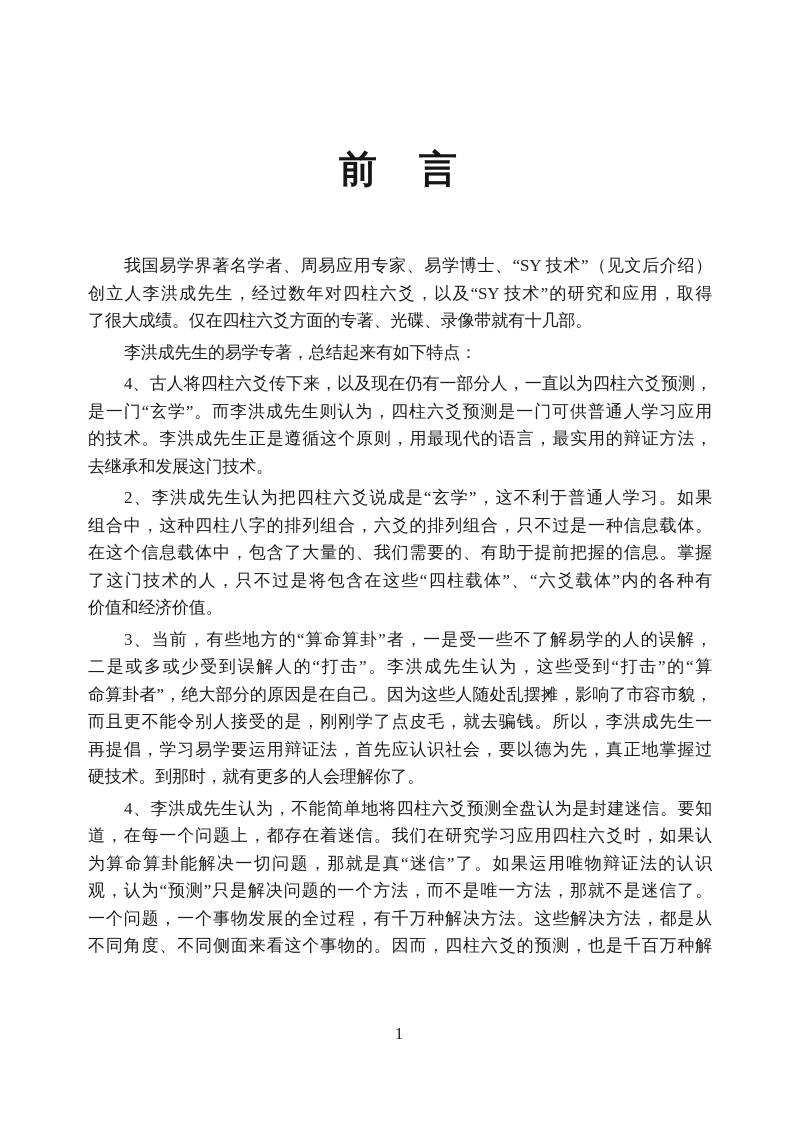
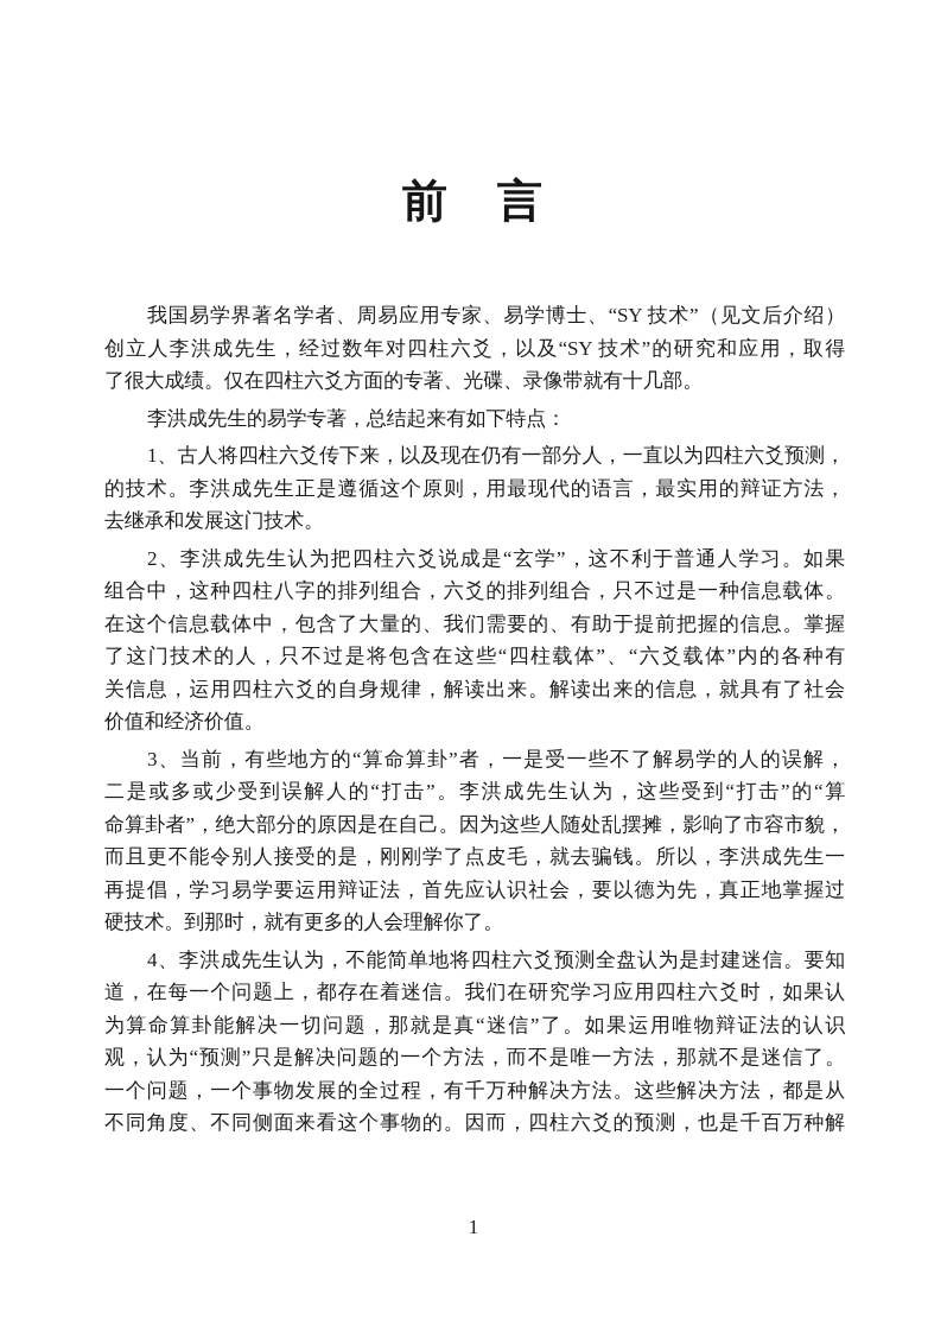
  前 言
  我国易学界著名学者、周易应用专家、易学博士、“SY 技术”（见文后介绍）
  创立人李洪成先生，经过数年对四柱六爻，以及“SY 技术”的研究和应用，取得
  了很大成绩。仅在四柱六爻方面的专著、光碟、录像带就有十几部。
  李洪成先生的易学专著，总结起来有如下特点：
- 4、古人将四柱六爻传下来，以及现在仍有一部分人，一直以为四柱六爻预测，
+ 1、古人将四柱六爻传下来，以及现在仍有一部分人，一直以为四柱六爻预测，
- 是一门“玄学”。而李洪成先生则认为，四柱六爻预测是一门可供普通人学习应用
  的技术。李洪成先生正是遵循这个原则，用最现代的语言，最实用的辩证方法，
  去继承和发展这门技术。
  2、李洪成先生认为把四柱六爻说成是“玄学”，这不利于普通人学习。如果
  组合中，这种四柱八字的排列组合，六爻的排列组合，只不过是一种信息载体。
  在这个信息载体中，包含了大量的、我们需要的、有助于提前把握的信息。掌握
  了这门技术的人，只不过是将包含在这些“四柱载体”、“六爻载体”内的各种有
+ 关信息，运用四柱六爻的自身规律，解读出来。解读出来的信息，就具有了社会
  价值和经济价值。
  3、当前，有些地方的“算命算卦”者，一是受一些不了解易学的人的误解，
  二是或多或少受到误解人的“打击”。李洪成先生认为，这些受到“打击”的“算
  命算卦者”，绝大部分的原因是在自己。因为这些人随处乱摆摊，影响了市容市貌，
  而且更不能令别人接受的是，刚刚学了点皮毛，就去骗钱。所以，李洪成先生一
  再提倡，学习易学要运用辩证法，首先应认识社会，要以德为先，真正地掌握过
  硬技术。到那时，就有更多的人会理解你了。
  4、李洪成先生认为，不能简单地将四柱六爻预测全盘认为是封建迷信。要知
  道，在每一个问题上，都存在着迷信。我们在研究学习应用四柱六爻时，如果认
  为算命算卦能解决一切问题，那就是真“迷信”了。如果运用唯物辩证法的认识
  观，认为“预测”只是解决问题的一个方法，而不是唯一方法，那就不是迷信了。
  一个问题，一个事物发展的全过程，有千万种解决方法。这些解决方法，都是从
  不同角度、不同侧面来看这个事物的。因而，四柱六爻的预测，也是千百万种解
  1
